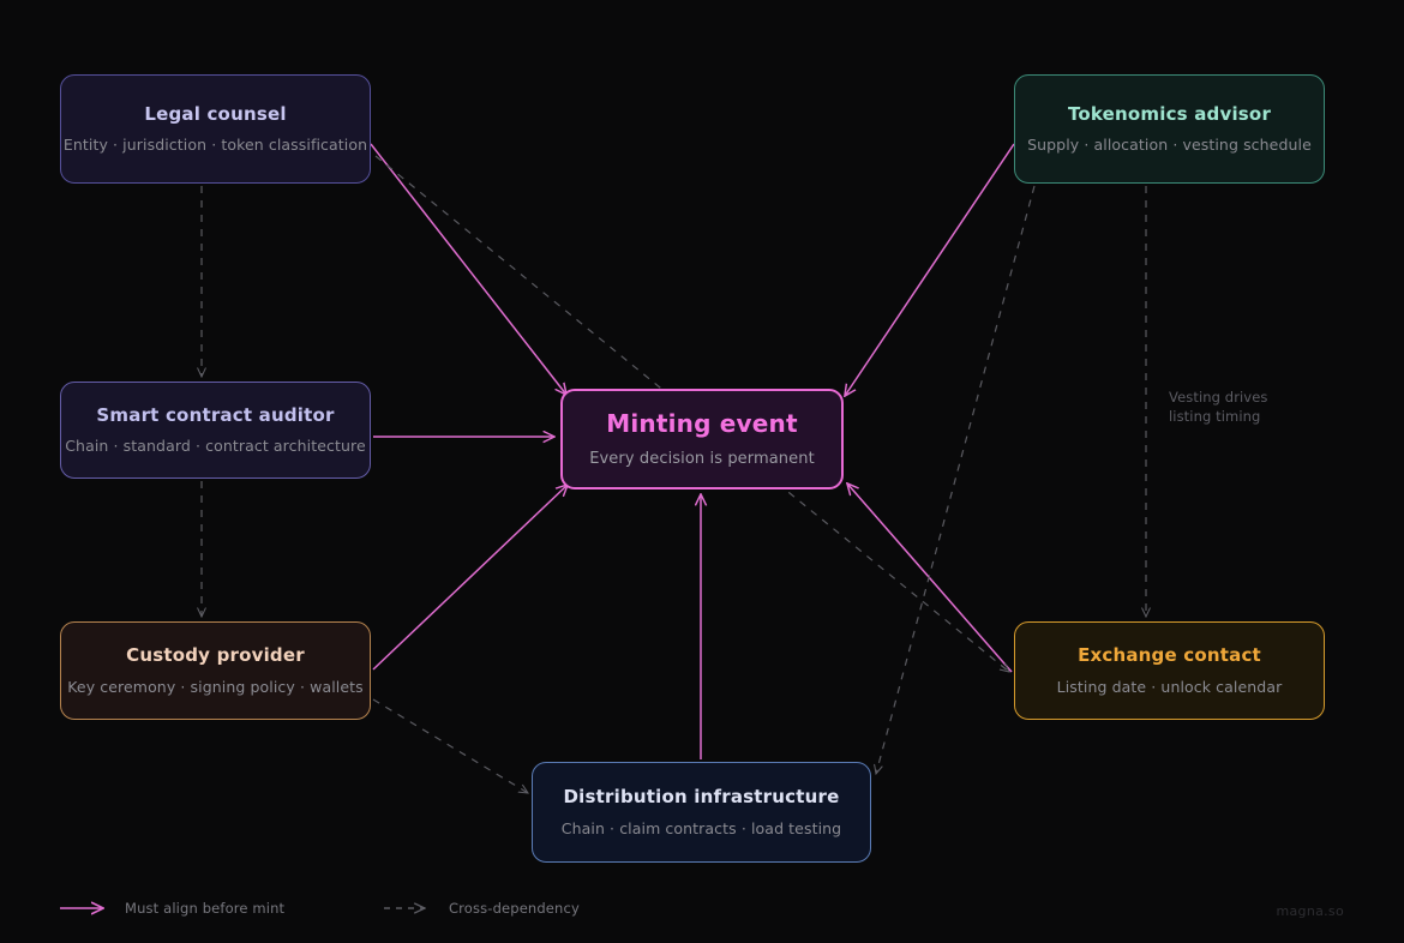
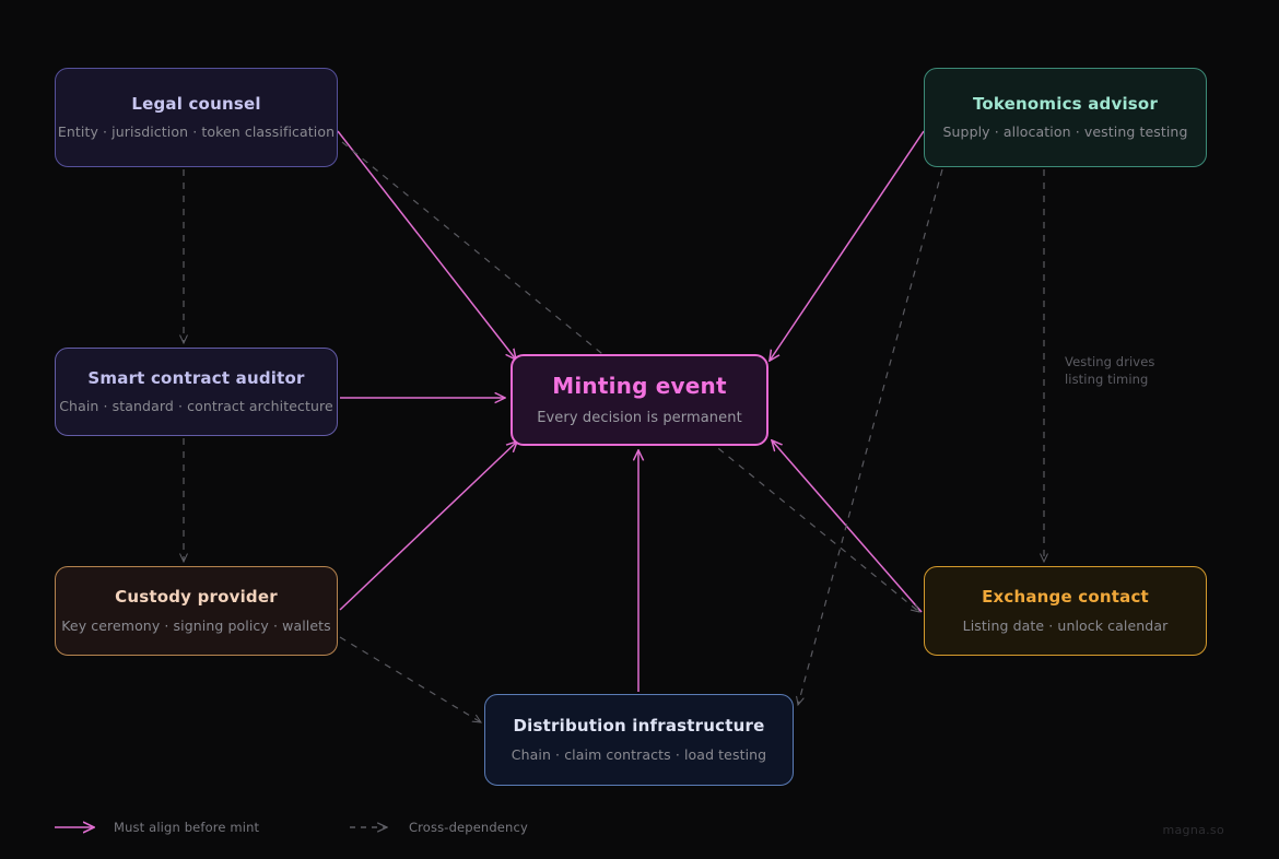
  Legal counsel
  Entity · jurisdiction · token classification
  Tokenomics advisor
- Supply · allocation · vesting schedule
+ Supply · allocation · vesting testing
  Smart contract auditor
  Chain · standard · contract architecture
  Minting event
  Every decision is permanent
  Custody provider
  Key ceremony · signing policy · wallets
  Exchange contact
  Listing date · unlock calendar
  Distribution infrastructure
  Chain · claim contracts · load testing
  Vesting drives
  listing timing
  Must align before mint
  Cross-dependency
  magna.so
